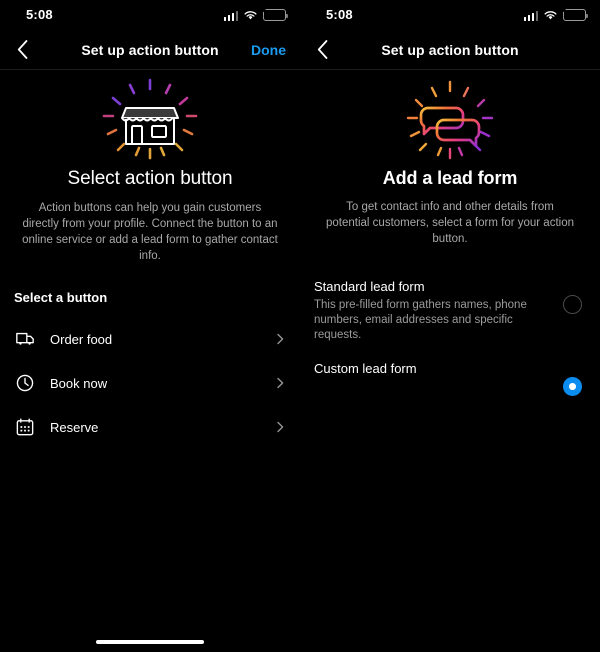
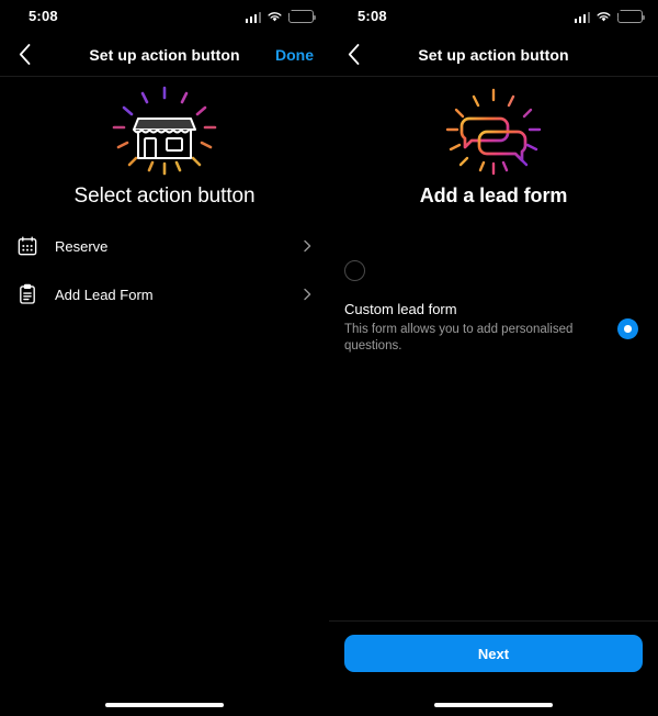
  5:08
  Set up action button
  Done
  Select action button
- Action buttons can help you gain customers directly from your profile. Connect the button to an online service or add a lead form to gather contact info.
- Select a button
- Order food
- Book now
  Reserve
+ Add Lead Form
  5:08
  Set up action button
  Add a lead form
- To get contact info and other details from potential customers, select a form for your action button.
- Standard lead form
- This pre-filled form gathers names, phone numbers, email addresses and specific requests.
  Custom lead form
+ This form allows you to add personalised questions.
+ Next
